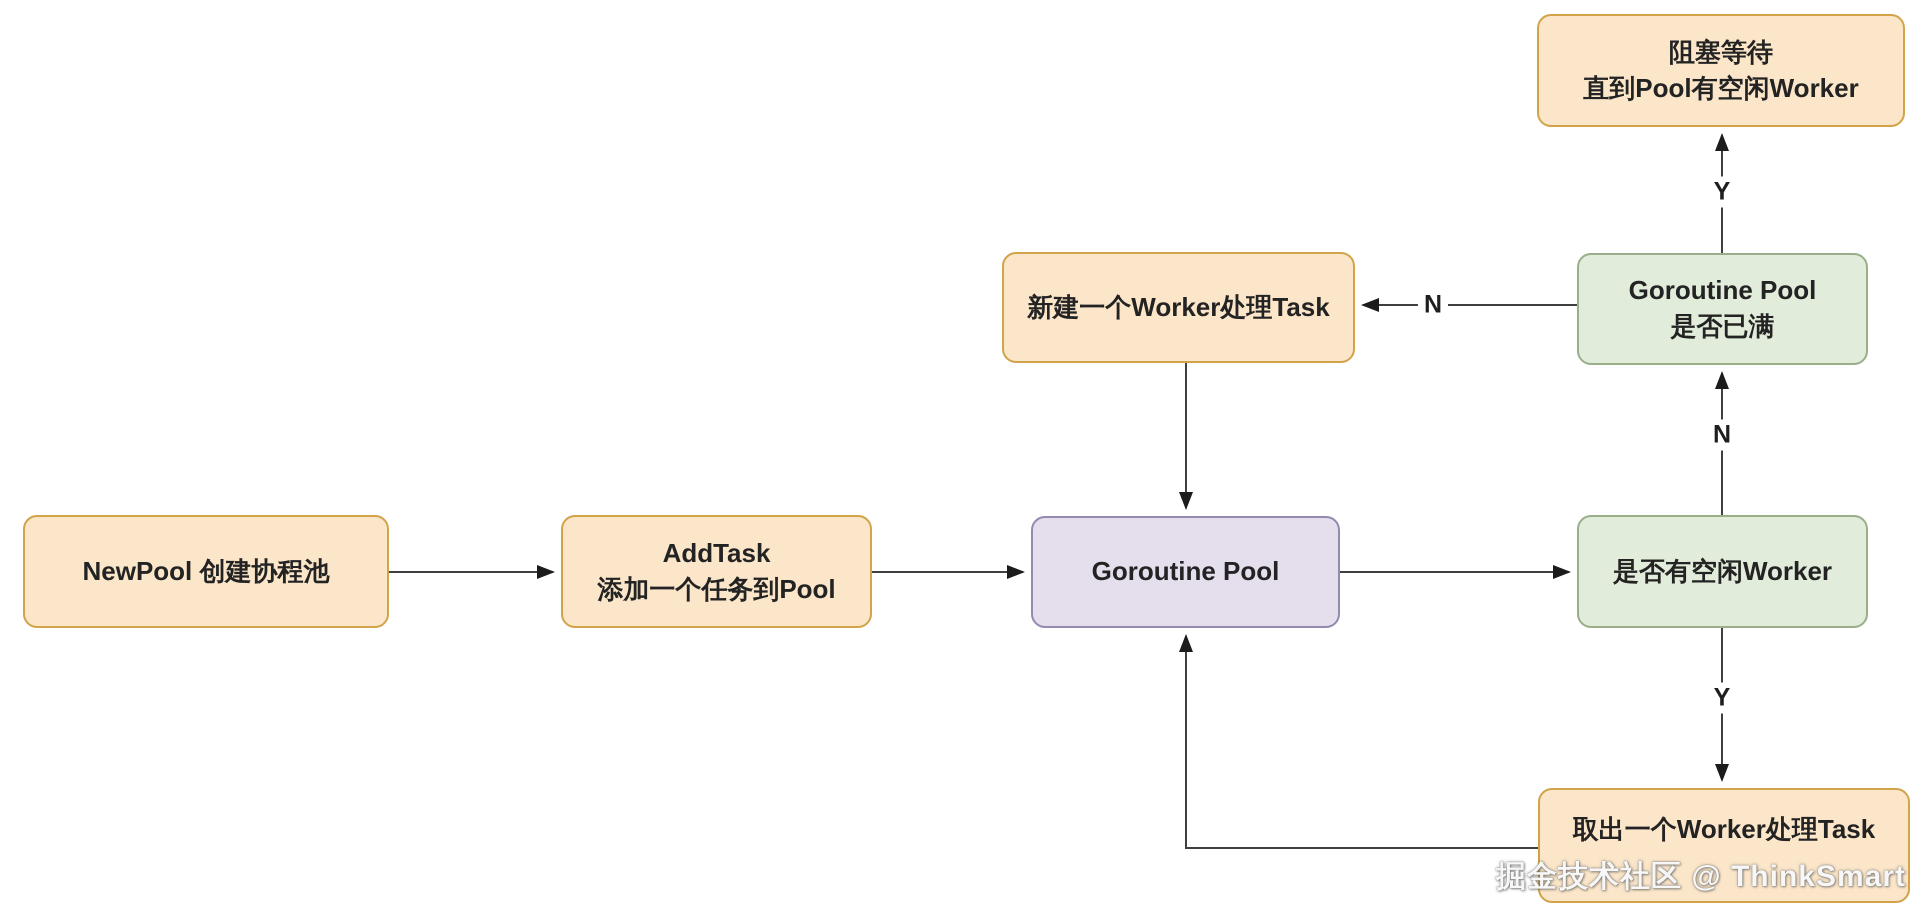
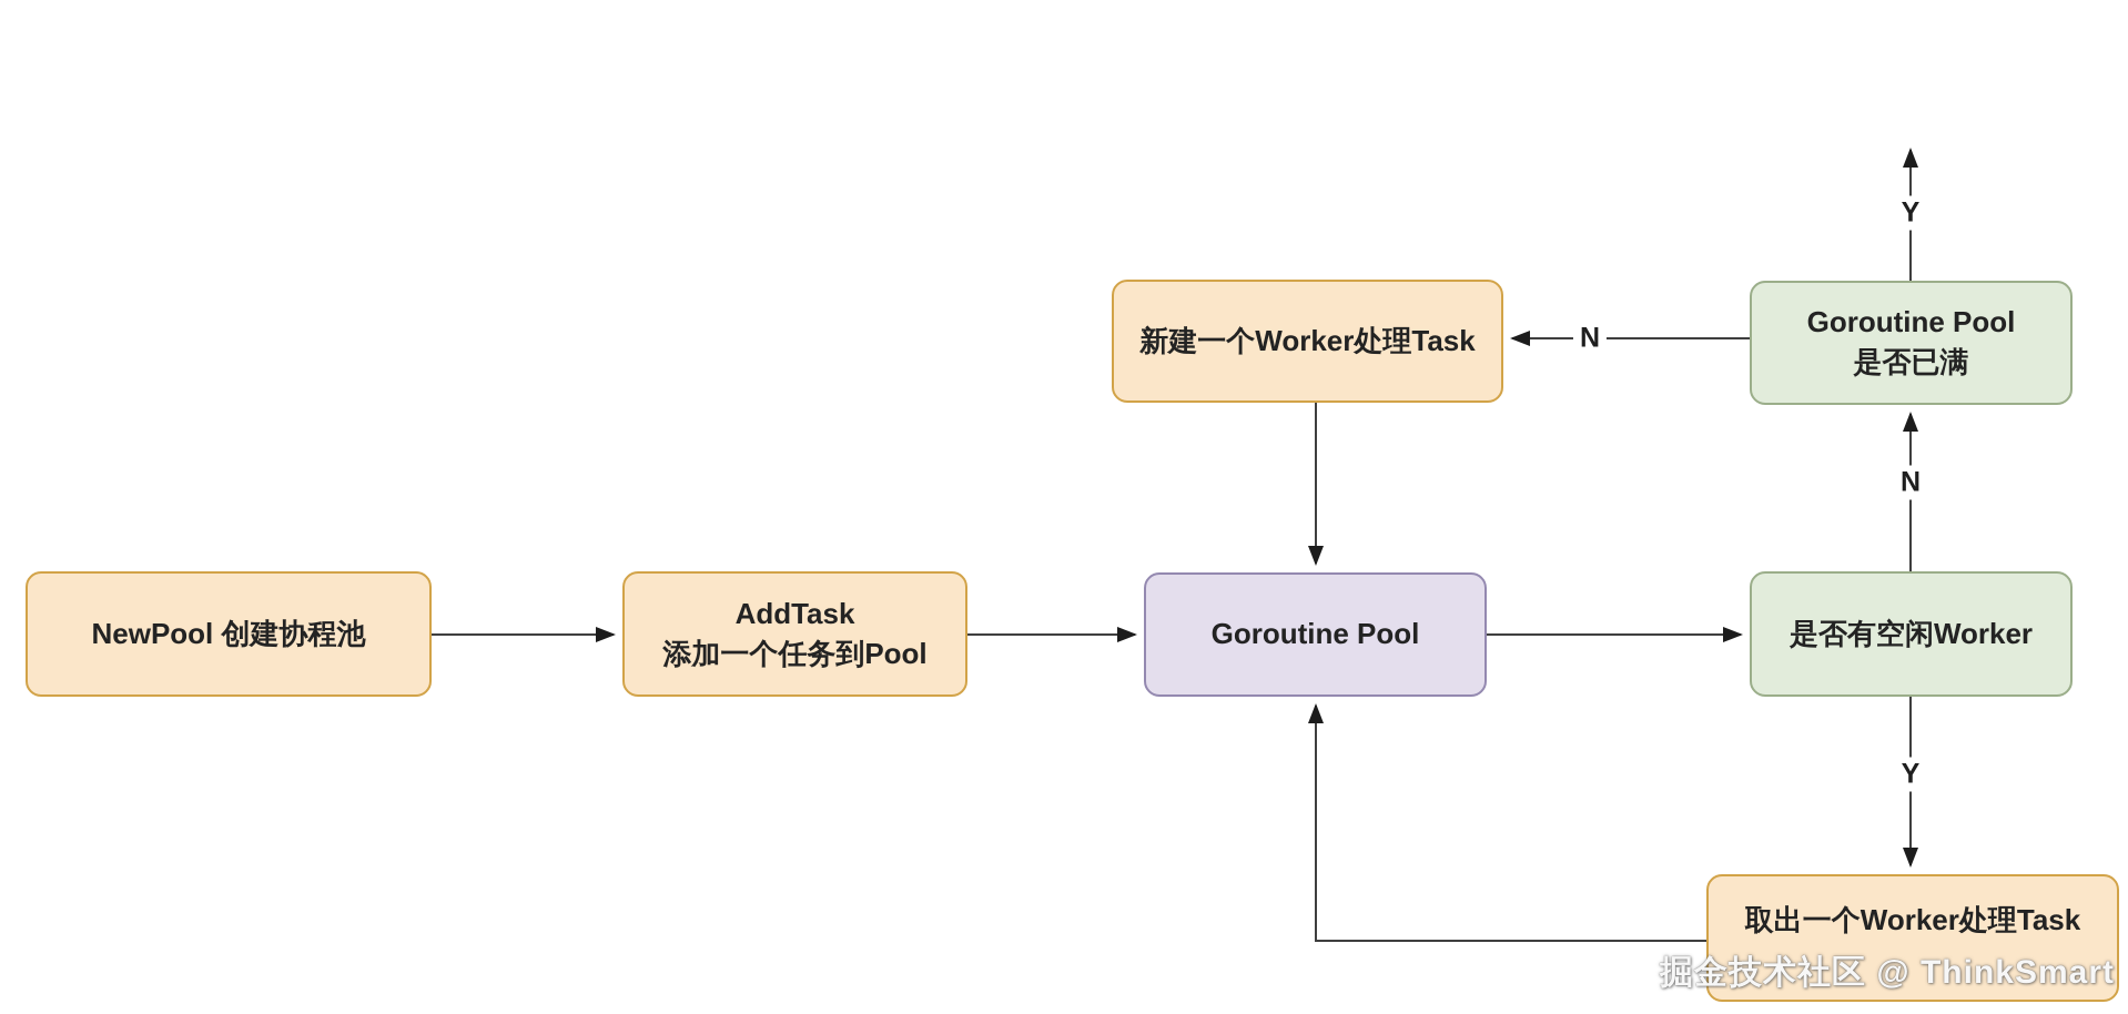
  NewPool 创建协程池
  AddTask
  添加一个任务到Pool
  Goroutine Pool
  是否有空闲Worker
  Goroutine Pool
  是否已满
  新建一个Worker处理Task
- 阻塞等待
- 直到Pool有空闲Worker
  取出一个Worker处理Task
  N
  Y
  N
  Y
  掘金技术社区 @ ThinkSmart
